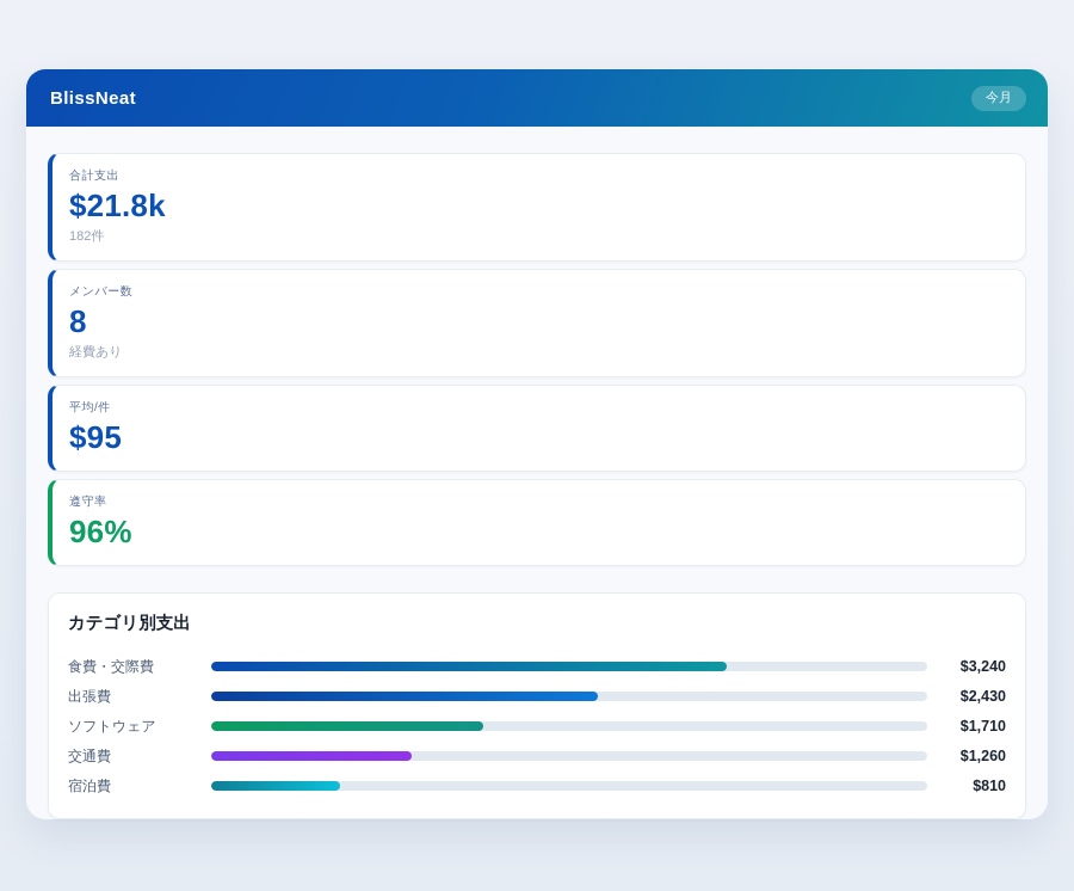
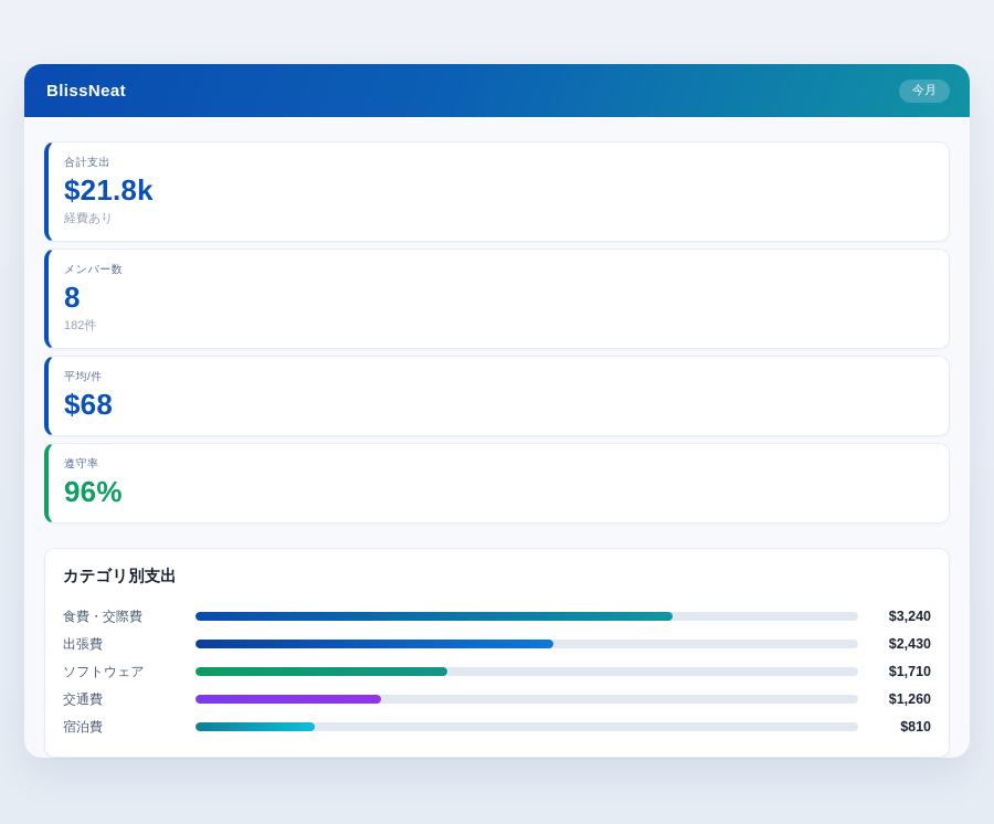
  BlissNeat
  今月
  合計支出
  $21.8k
- 182件
+ 経費あり
  メンバー数
  8
- 経費あり
+ 182件
  平均/件
- $95
+ $68
  遵守率
  96%
  カテゴリ別支出
  食費・交際費
  $3,240
  出張費
  $2,430
  ソフトウェア
  $1,710
  交通費
  $1,260
  宿泊費
  $810
